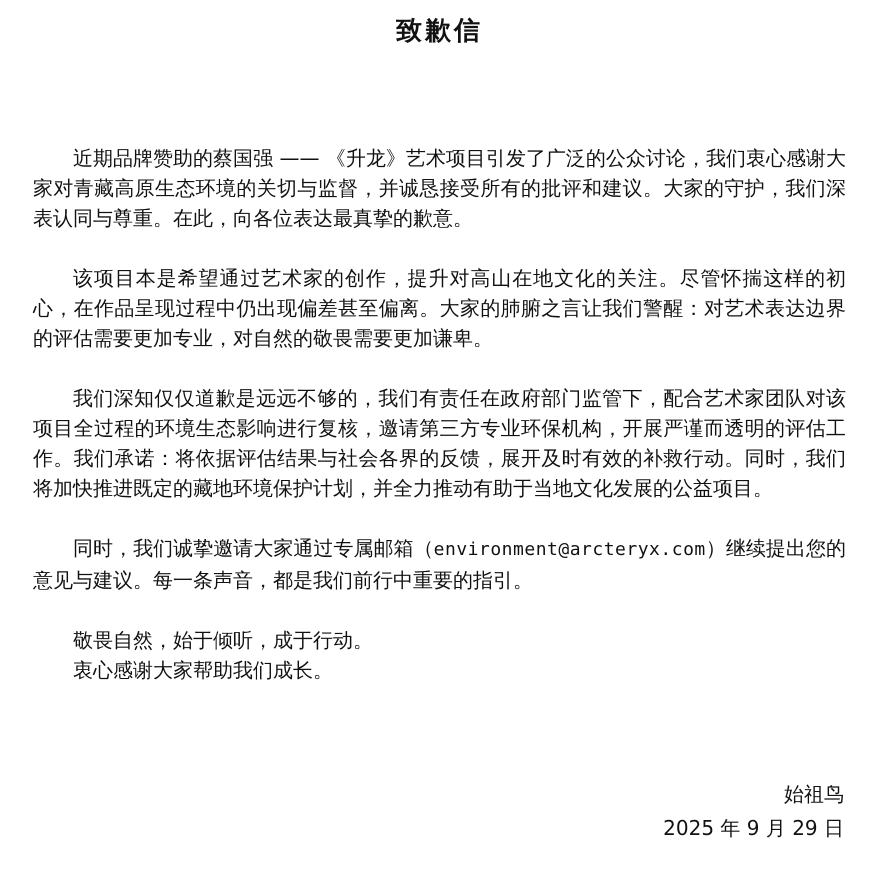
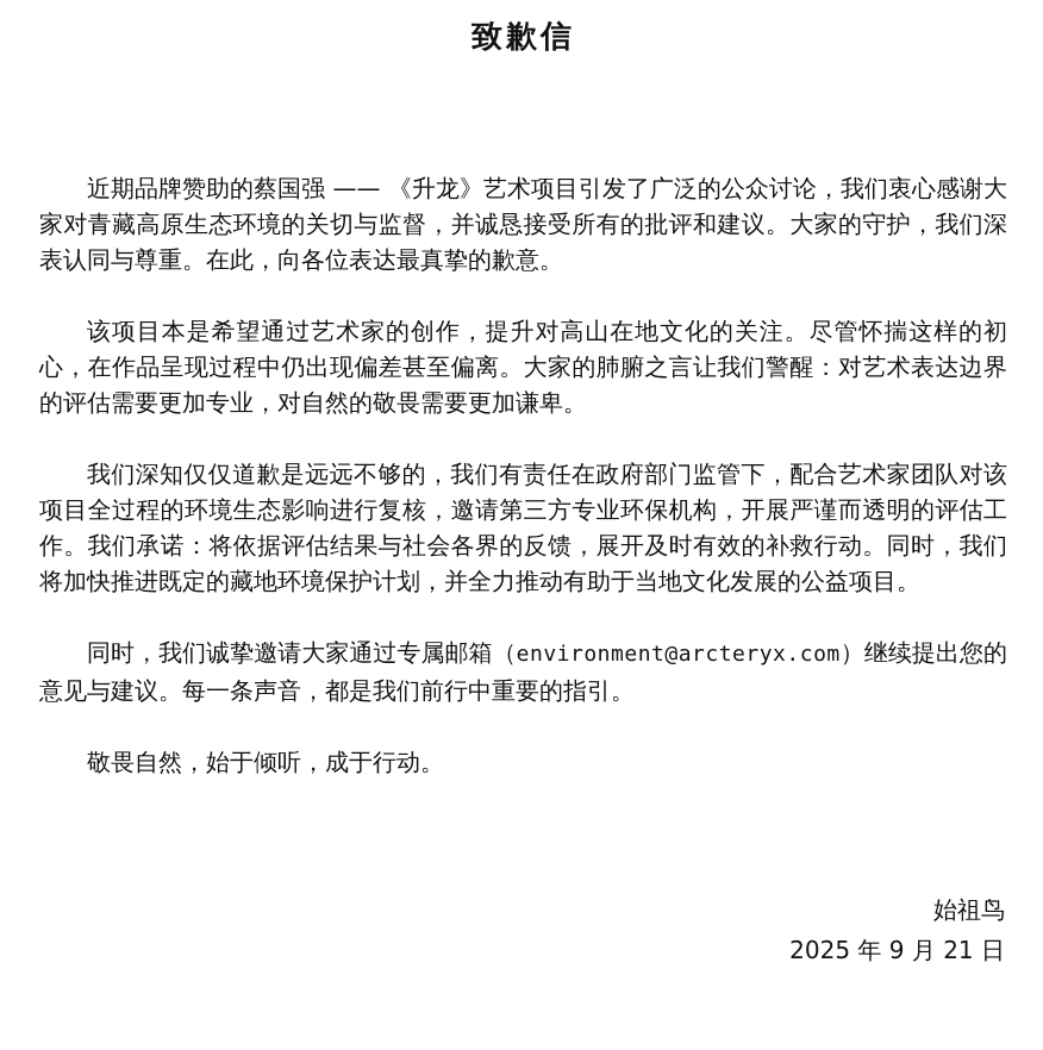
  致歉信
  近期品牌赞助的蔡国强 —— 《升龙》艺术项目引发了广泛的公众讨论，我们衷心感谢大家对青藏高原生态环境的关切与监督，并诚恳接受所有的批评和建议。大家的守护，我们深表认同与尊重。在此，向各位表达最真挚的歉意。
  该项目本是希望通过艺术家的创作，提升对高山在地文化的关注。尽管怀揣这样的初心，在作品呈现过程中仍出现偏差甚至偏离。大家的肺腑之言让我们警醒：对艺术表达边界的评估需要更加专业，对自然的敬畏需要更加谦卑。
  我们深知仅仅道歉是远远不够的，我们有责任在政府部门监管下，配合艺术家团队对该项目全过程的环境生态影响进行复核，邀请第三方专业环保机构，开展严谨而透明的评估工作。我们承诺：将依据评估结果与社会各界的反馈，展开及时有效的补救行动。同时，我们将加快推进既定的藏地环境保护计划，并全力推动有助于当地文化发展的公益项目。
  同时，我们诚挚邀请大家通过专属邮箱（environment@arcteryx.com）继续提出您的意见与建议。每一条声音，都是我们前行中重要的指引。
  敬畏自然，始于倾听，成于行动。
- 衷心感谢大家帮助我们成长。
  始祖鸟
- 2025 年 9 月 29 日
+ 2025 年 9 月 21 日
